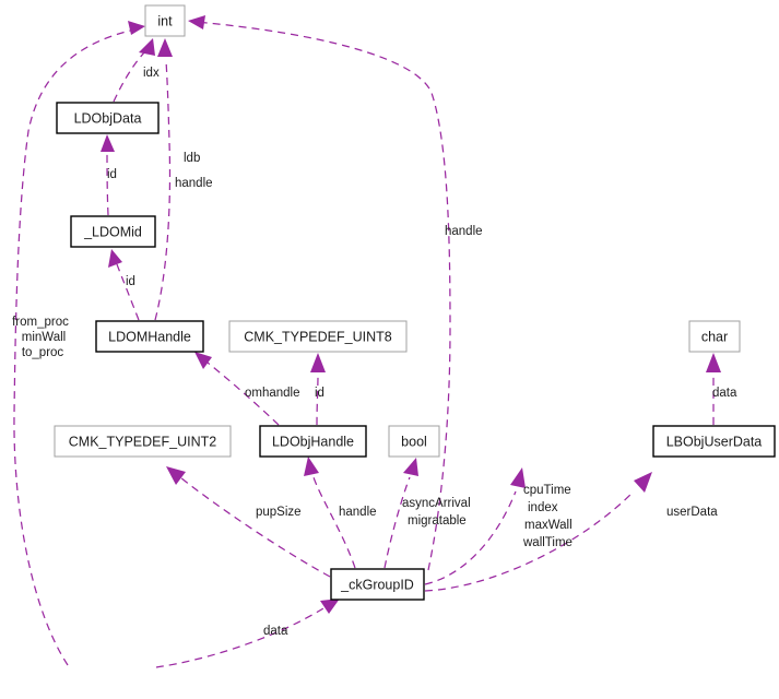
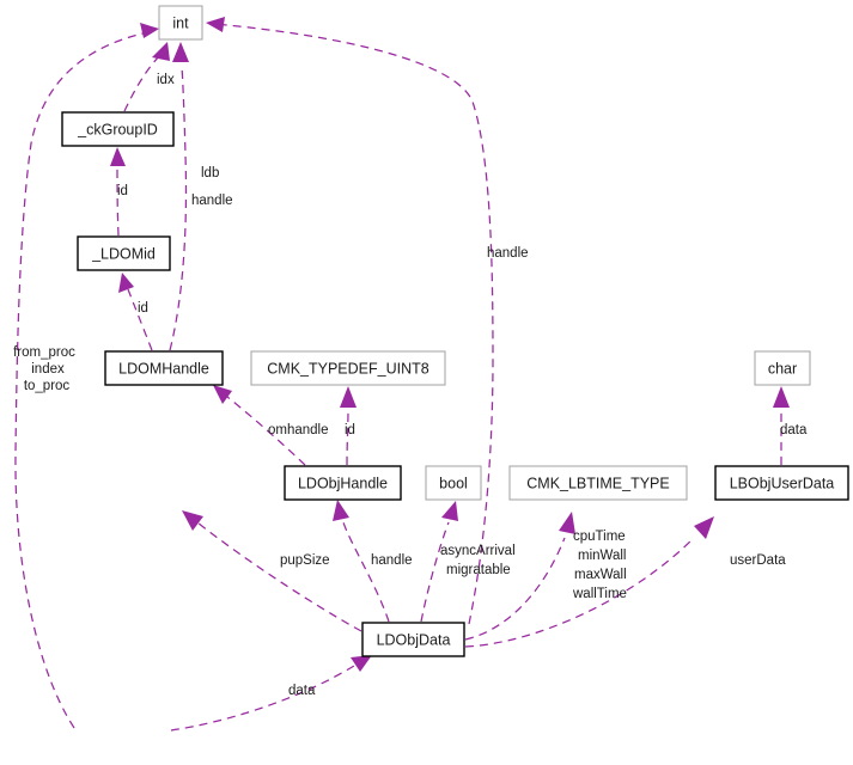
  idx
  id
  id
  ldb
  handle
  omhandle
  id
  pupSize
  handle
  asyncArrival
  migratable
  cpuTime
- index
+ minWall
  maxWall
  wallTime
  userData
  handle
  data
  data
  from_proc
- minWall
+ index
  to_proc
  int
- LDObjData
+ _ckGroupID
  _LDOMid
  LDOMHandle
  CMK_TYPEDEF_UINT8
  char
- CMK_TYPEDEF_UINT2
  LDObjHandle
  bool
+ CMK_LBTIME_TYPE
  LBObjUserData
- _ckGroupID
+ LDObjData
